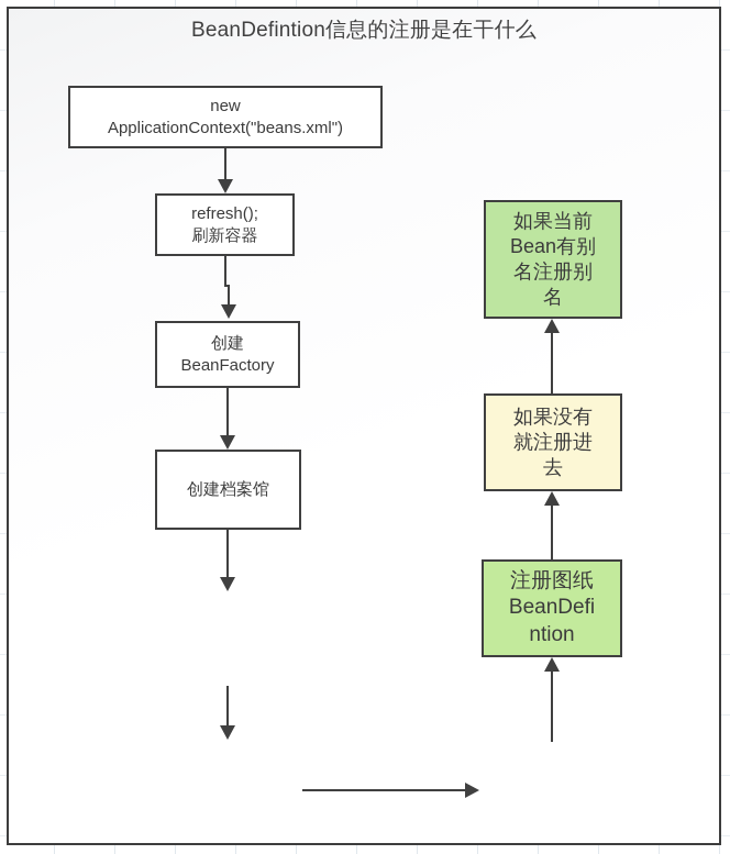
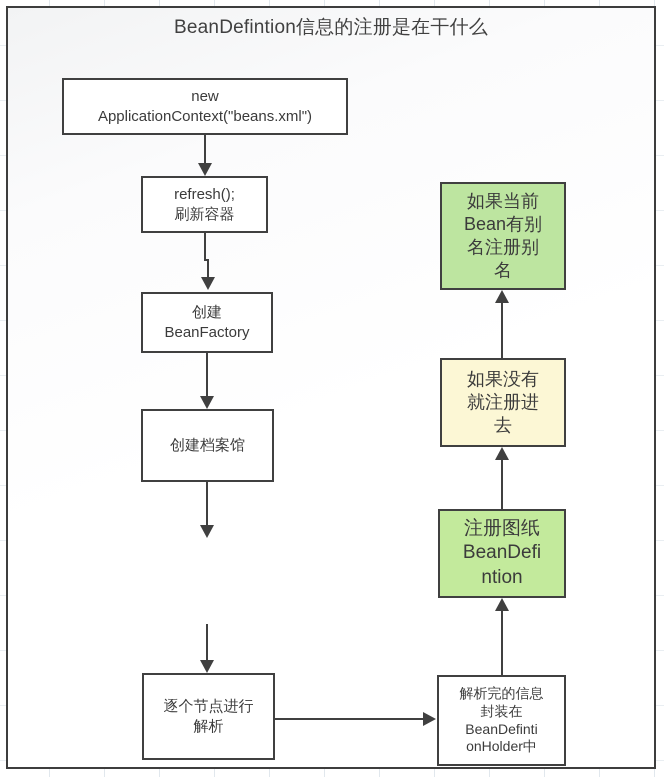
  BeanDefintion信息的注册是在干什么
  new
  ApplicationContext("beans.xml")
  refresh();
  刷新容器
  创建
  BeanFactory
  创建档案馆
+ 逐个节点进行
+ 解析
+ 解析完的信息
+ 封装在
+ BeanDefinti
+ onHolder中
  注册图纸
  BeanDefi
  ntion
  如果没有
  就注册进
  去
  如果当前
  Bean有别
  名注册别
  名
